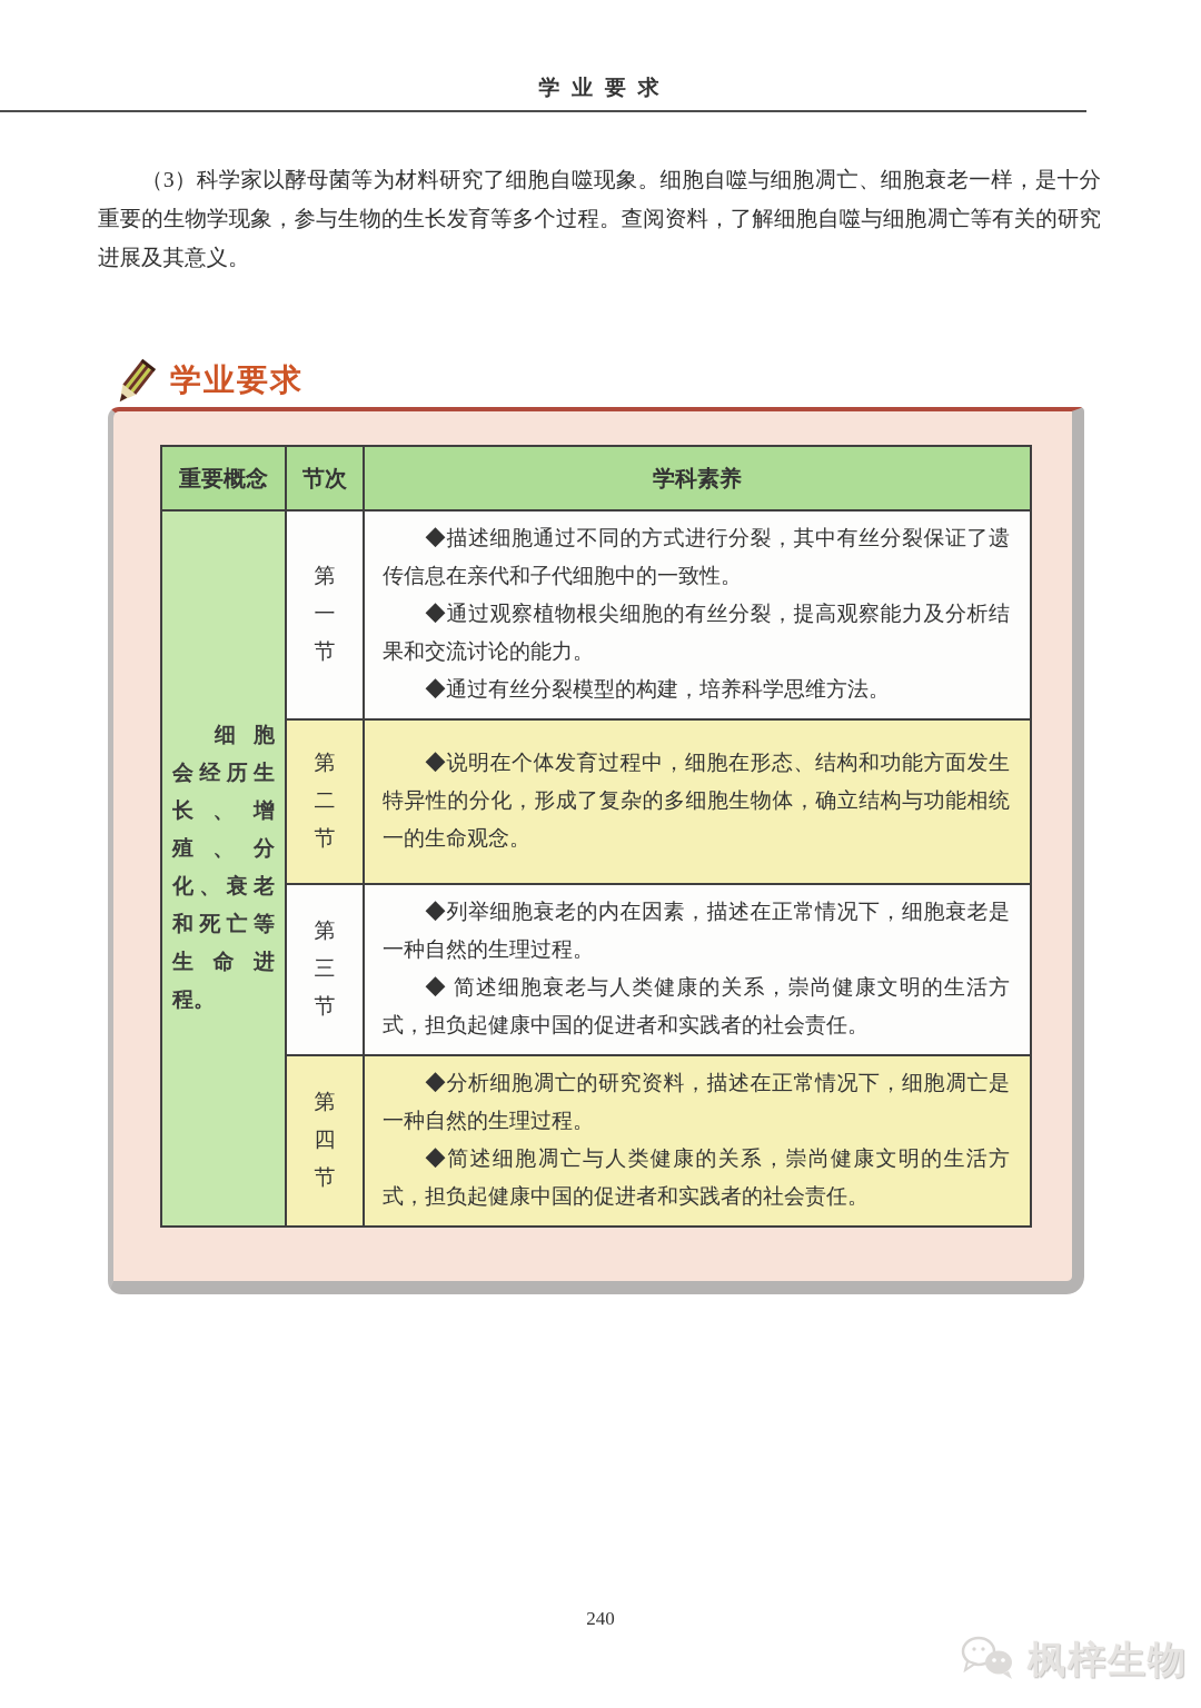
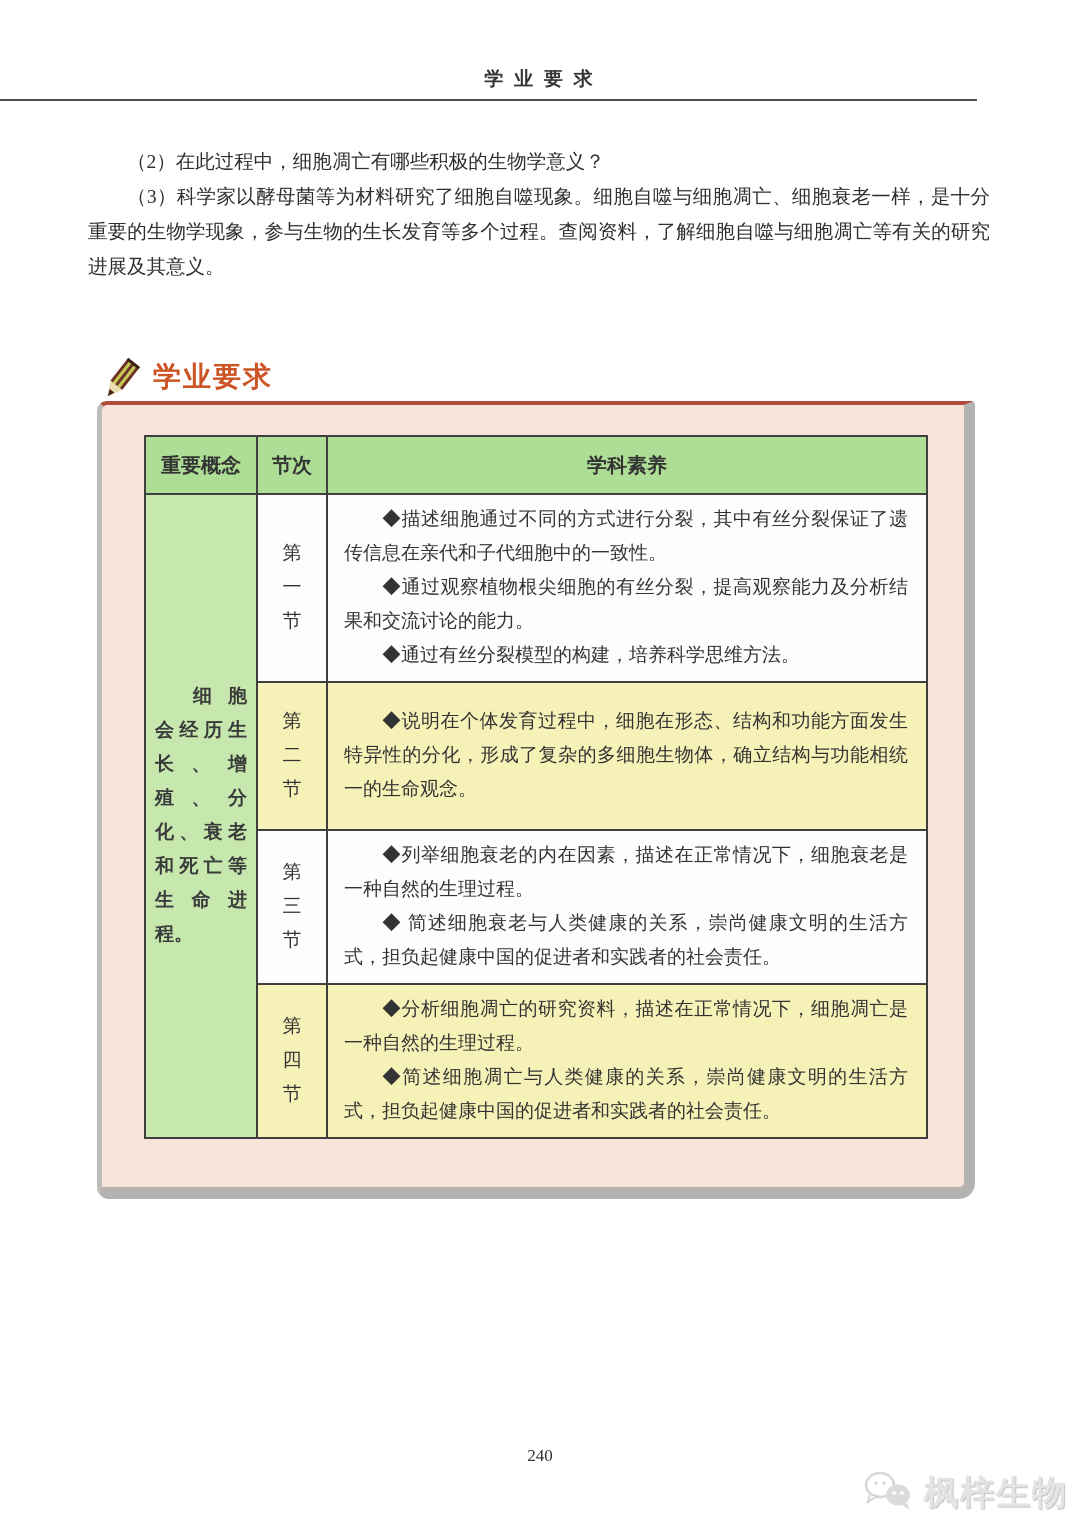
  学 业 要 求
+ （2）在此过程中，细胞凋亡有哪些积极的生物学意义？
  （3）科学家以酵母菌等为材料研究了细胞自噬现象。细胞自噬与细胞凋亡、细胞衰老一样，是十分重要的生物学现象，参与生物的生长发育等多个过程。查阅资料，了解细胞自噬与细胞凋亡等有关的研究进展及其意义。
  学业要求
  重要概念	节次	学科素养
  细胞会经历生长、增殖、分化、衰老和死亡等生命进程。	第一节	◆描述细胞通过不同的方式进行分裂，其中有丝分裂保证了遗传信息在亲代和子代细胞中的一致性。 ◆通过观察植物根尖细胞的有丝分裂，提高观察能力及分析结果和交流讨论的能力。 ◆通过有丝分裂模型的构建，培养科学思维方法。
  第二节	◆说明在个体发育过程中，细胞在形态、结构和功能方面发生特异性的分化，形成了复杂的多细胞生物体，确立结构与功能相统一的生命观念。
  第三节	◆列举细胞衰老的内在因素，描述在正常情况下，细胞衰老是一种自然的生理过程。 ◆ 简述细胞衰老与人类健康的关系，崇尚健康文明的生活方式，担负起健康中国的促进者和实践者的社会责任。
  第四节	◆分析细胞凋亡的研究资料，描述在正常情况下，细胞凋亡是一种自然的生理过程。 ◆简述细胞凋亡与人类健康的关系，崇尚健康文明的生活方式，担负起健康中国的促进者和实践者的社会责任。
  240
  枫梓生物
